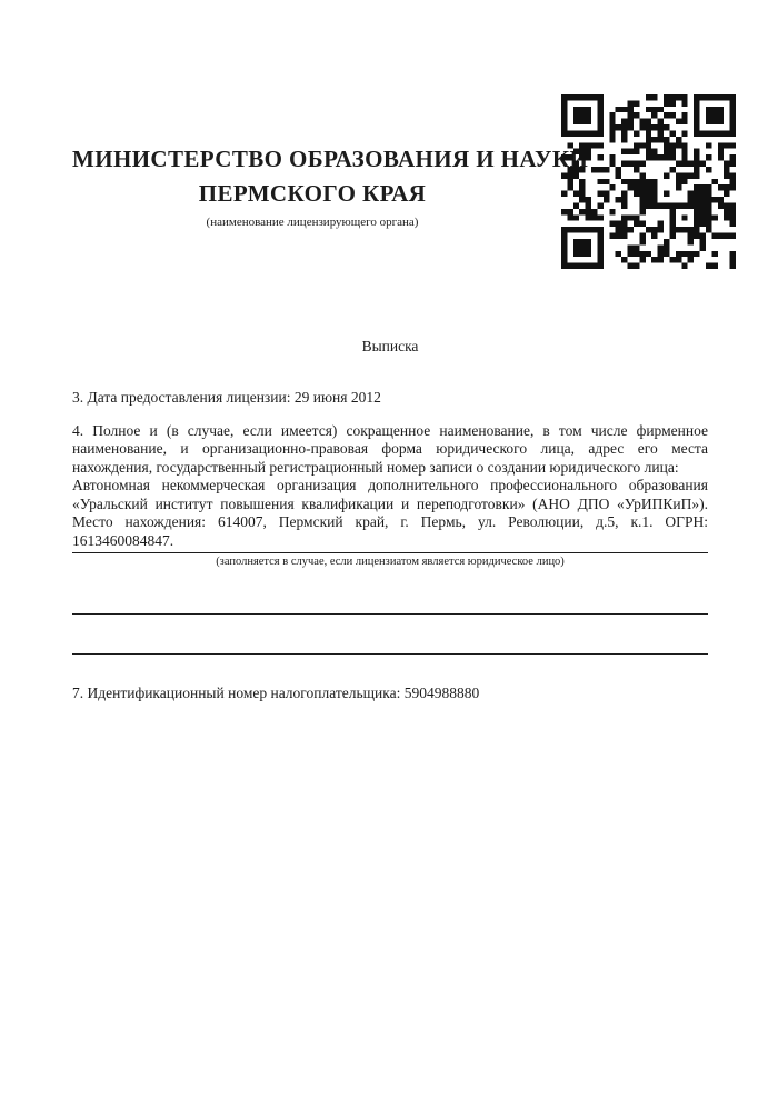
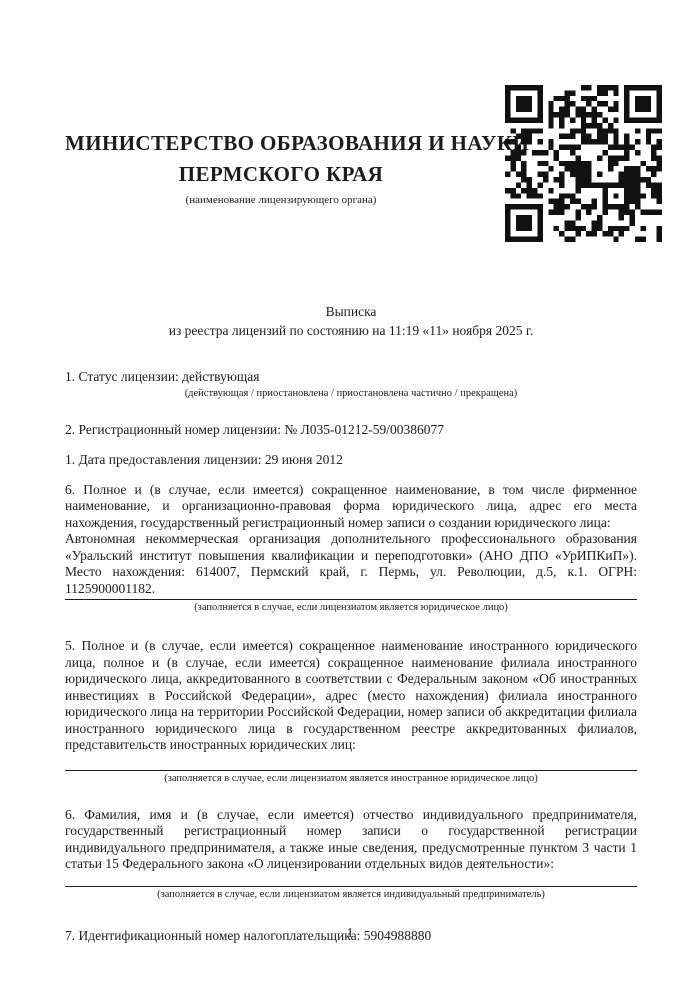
  МИНИСТЕРСТВО ОБРАЗОВАНИЯ И НАУ
  ПЕРМСКОГО КРАЯ
  (наименование лицензирующего органа)
  Выписка
+ из реестра лицензий по состоянию на 11:19 «11» ноября 2025 г.
+ 1. Статус лицензии: действующая
+ (действующая / приостановлена / приостановлена частично / прекращена)
+ 2. Регистрационный номер лицензии: № Л035-01212-59/00386077
- 3. Дата предоставления лицензии: 29 июня 2012
+ 1. Дата предоставления лицензии: 29 июня 2012
- 4. Полное и (в случае, если имеется) сокращенное наименование, в том числе фирменное наименование, и организационно-правовая форма юридического лица, адрес его места нахождения, государственный регистрационный номер записи о создании юридического лица:
+ 6. Полное и (в случае, если имеется) сокращенное наименование, в том числе фирменное наименование, и организационно-правовая форма юридического лица, адрес его места нахождения, государственный регистрационный номер записи о создании юридического лица:
- Автономная некоммерческая организация дополнительного профессионального образования «Уральский институт повышения квалификации и переподготовки» (АНО ДПО «УрИПКиП»). Место нахождения: 614007, Пермский край, г. Пермь, ул. Революции, д.5, к.1. ОГРН: 1613460084847.
+ Автономная некоммерческая организация дополнительного профессионального образования «Уральский институт повышения квалификации и переподготовки» (АНО ДПО «УрИПКиП»). Место нахождения: 614007, Пермский край, г. Пермь, ул. Революции, д.5, к.1. ОГРН: 1125900001182.
  (заполняется в случае, если лицензиатом является юридическое лицо)
+ 5. Полное и (в случае, если имеется) сокращенное наименование иностранного юридического лица, полное и (в случае, если имеется) сокращенное наименование филиала иностранного юридического лица, аккредитованного в соответствии с Федеральным законом «Об иностранных инвестициях в Российской Федерации», адрес (место нахождения) филиала иностранного юридического лица на территории Российской Федерации, номер записи об аккредитации филиала иностранного юридического лица в государственном реестре аккредитованных филиалов, представительств иностранных юридических лиц:
+ (заполняется в случае, если лицензиатом является иностранное юридическое лицо)
+ 6. Фамилия, имя и (в случае, если имеется) отчество индивидуального предпринимателя, государственный регистрационный номер записи о государственной регистрации индивидуального предпринимателя, а также иные сведения, предусмотренные пунктом 3 части 1 статьи 15 Федерального закона «О лицензировании отдельных видов деятельности»:
+ (заполняется в случае, если лицензиатом является индивидуальный предприниматель)
  7. Идентификационный номер налогоплательщика: 5904988880
+ 1
